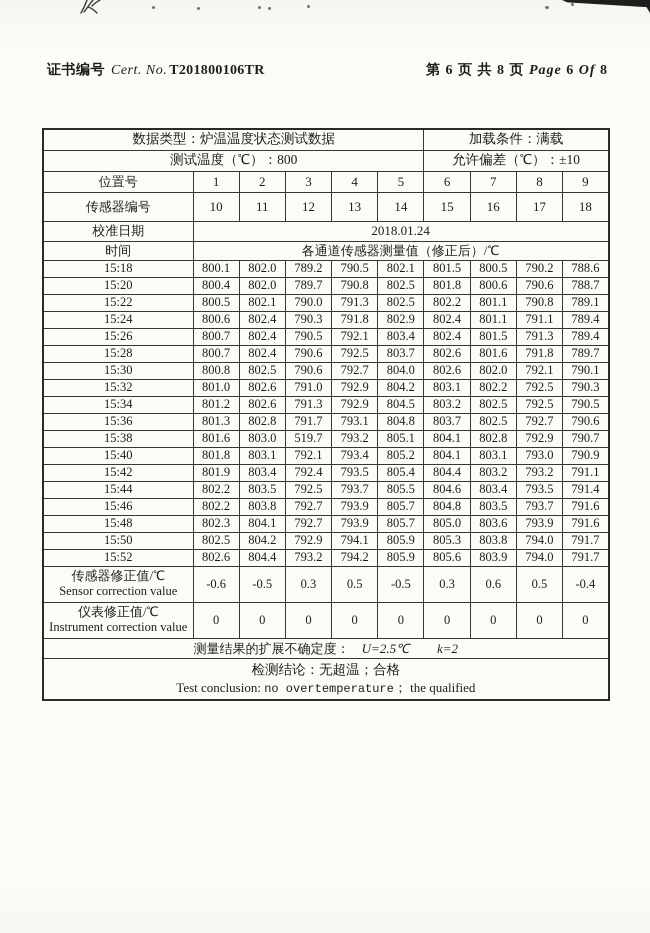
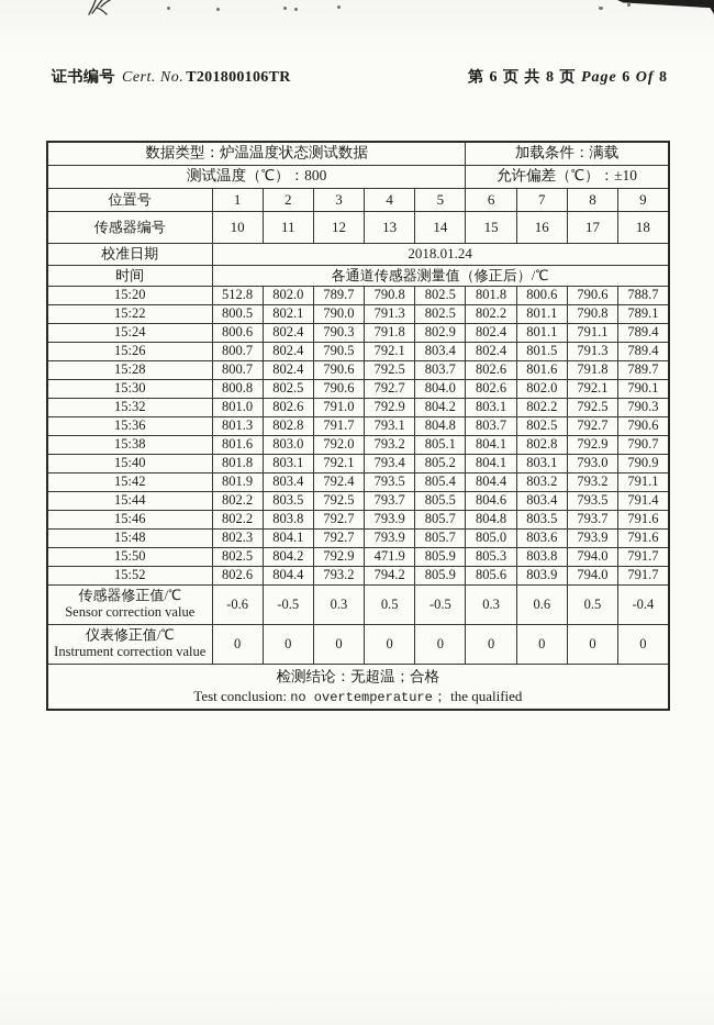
  证书编号 Cert. No. T201800106TR
  第 6 页 共 8 页 Page 6 Of 8
  数据类型：炉温温度状态测试数据	加载条件：满载
  测试温度（℃）：800	允许偏差（℃）：±10
  位置号	1	2	3	4	5	6	7	8	9
  传感器编号	10	11	12	13	14	15	16	17	18
  校准日期	2018.01.24
  时间	各通道传感器测量值（修正后）/℃
- 15:18	800.1	802.0	789.2	790.5	802.1	801.5	800.5	790.2	788.6
- 15:20	800.4	802.0	789.7	790.8	802.5	801.8	800.6	790.6	788.7
+ 15:20	512.8	802.0	789.7	790.8	802.5	801.8	800.6	790.6	788.7
  15:22	800.5	802.1	790.0	791.3	802.5	802.2	801.1	790.8	789.1
  15:24	800.6	802.4	790.3	791.8	802.9	802.4	801.1	791.1	789.4
  15:26	800.7	802.4	790.5	792.1	803.4	802.4	801.5	791.3	789.4
  15:28	800.7	802.4	790.6	792.5	803.7	802.6	801.6	791.8	789.7
  15:30	800.8	802.5	790.6	792.7	804.0	802.6	802.0	792.1	790.1
  15:32	801.0	802.6	791.0	792.9	804.2	803.1	802.2	792.5	790.3
- 15:34	801.2	802.6	791.3	792.9	804.5	803.2	802.5	792.5	790.5
  15:36	801.3	802.8	791.7	793.1	804.8	803.7	802.5	792.7	790.6
- 15:38	801.6	803.0	519.7	793.2	805.1	804.1	802.8	792.9	790.7
+ 15:38	801.6	803.0	792.0	793.2	805.1	804.1	802.8	792.9	790.7
  15:40	801.8	803.1	792.1	793.4	805.2	804.1	803.1	793.0	790.9
  15:42	801.9	803.4	792.4	793.5	805.4	804.4	803.2	793.2	791.1
  15:44	802.2	803.5	792.5	793.7	805.5	804.6	803.4	793.5	791.4
  15:46	802.2	803.8	792.7	793.9	805.7	804.8	803.5	793.7	791.6
  15:48	802.3	804.1	792.7	793.9	805.7	805.0	803.6	793.9	791.6
- 15:50	802.5	804.2	792.9	794.1	805.9	805.3	803.8	794.0	791.7
+ 15:50	802.5	804.2	792.9	471.9	805.9	805.3	803.8	794.0	791.7
  15:52	802.6	804.4	793.2	794.2	805.9	805.6	803.9	794.0	791.7
  传感器修正值/℃ Sensor correction value	-0.6	-0.5	0.3	0.5	-0.5	0.3	0.6	0.5	-0.4
  仪表修正值/℃ Instrument correction value	0	0	0	0	0	0	0	0	0
- 测量结果的扩展不确定度： U=2.5℃ k=2
  检测结论：无超温；合格 Test conclusion: no overtemperature； the qualified
